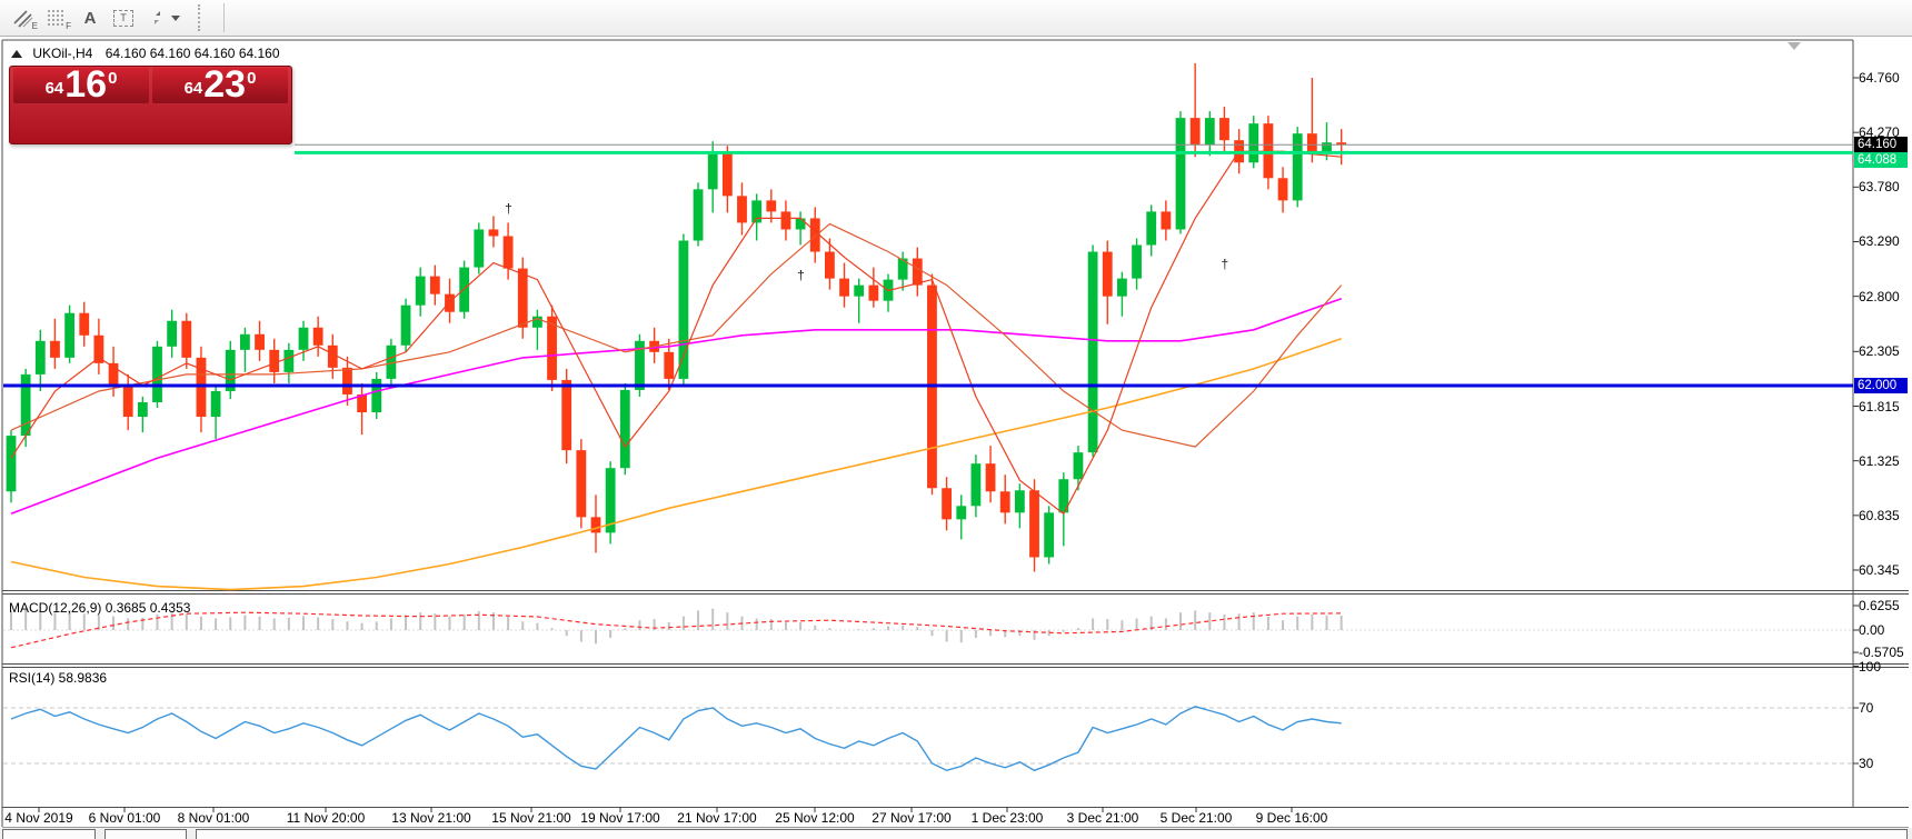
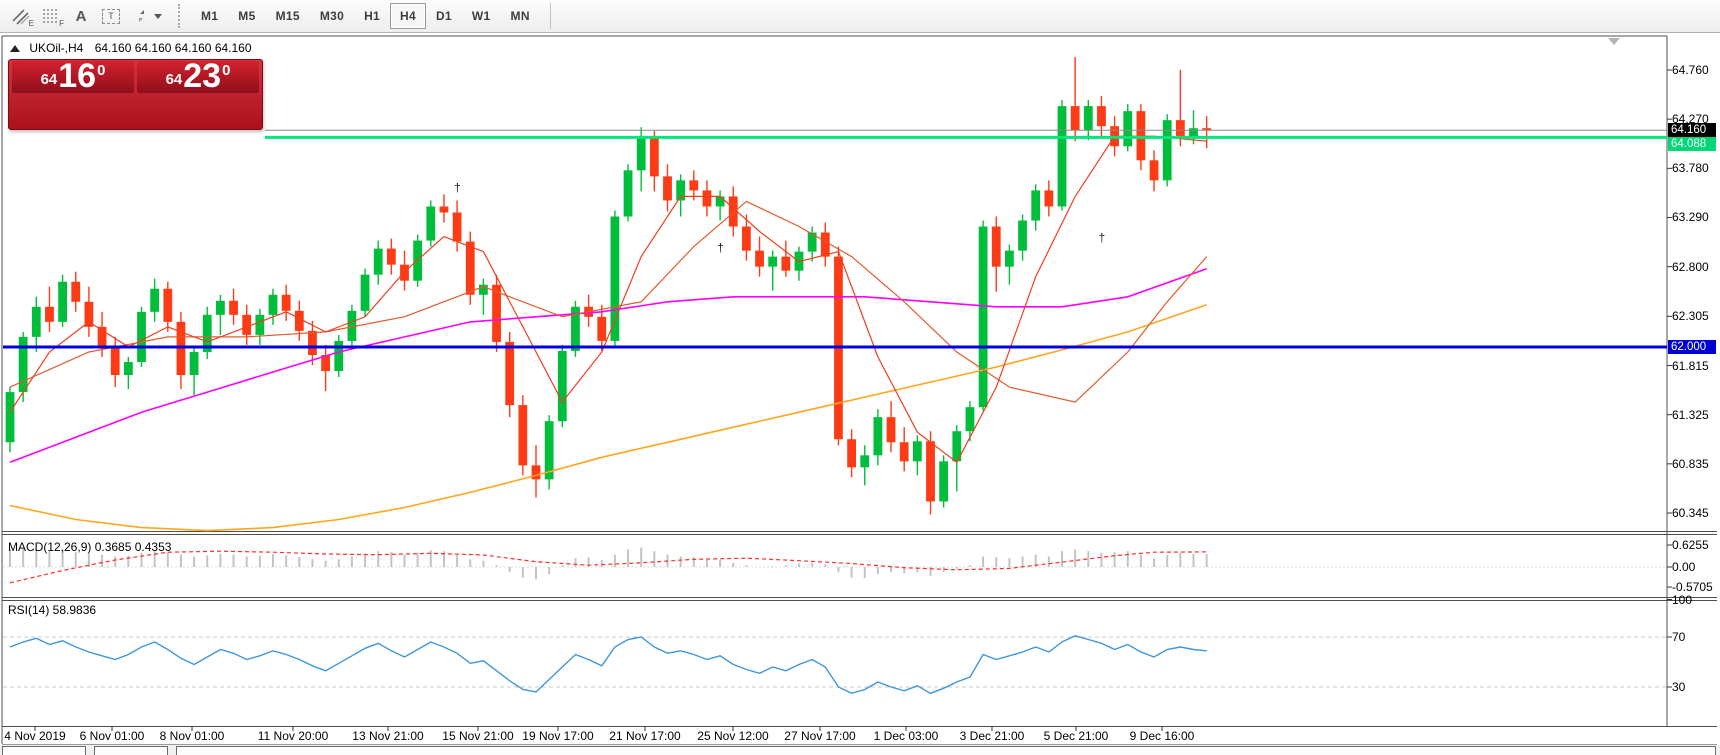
  E
  F
  A
  T
+ M1
+ M5
+ M15
+ M30
+ H1
+ H4
+ D1
+ W1
+ MN
  †
  †
  †
  UKOil-,H4 64.160 64.160 64.160 64.160
  64
  16
  0
  64
  23
  0
  MACD(12,26,9) 0.3685 0.4353
  RSI(14) 58.9836
  64.160
  64.088
  62.000
  64.760
  64.270
  63.780
  63.290
  62.800
  62.305
  61.815
  61.325
  60.835
  60.345
  0.6255
  0.00
  -0.5705
  100
  70
  30
  4 Nov 2019
  6 Nov 01:00
  8 Nov 01:00
  11 Nov 20:00
  13 Nov 21:00
  15 Nov 21:00
  19 Nov 17:00
  21 Nov 17:00
  25 Nov 12:00
  27 Nov 17:00
- 1 Dec 23:00
+ 1 Dec 03:00
  3 Dec 21:00
  5 Dec 21:00
  9 Dec 16:00
